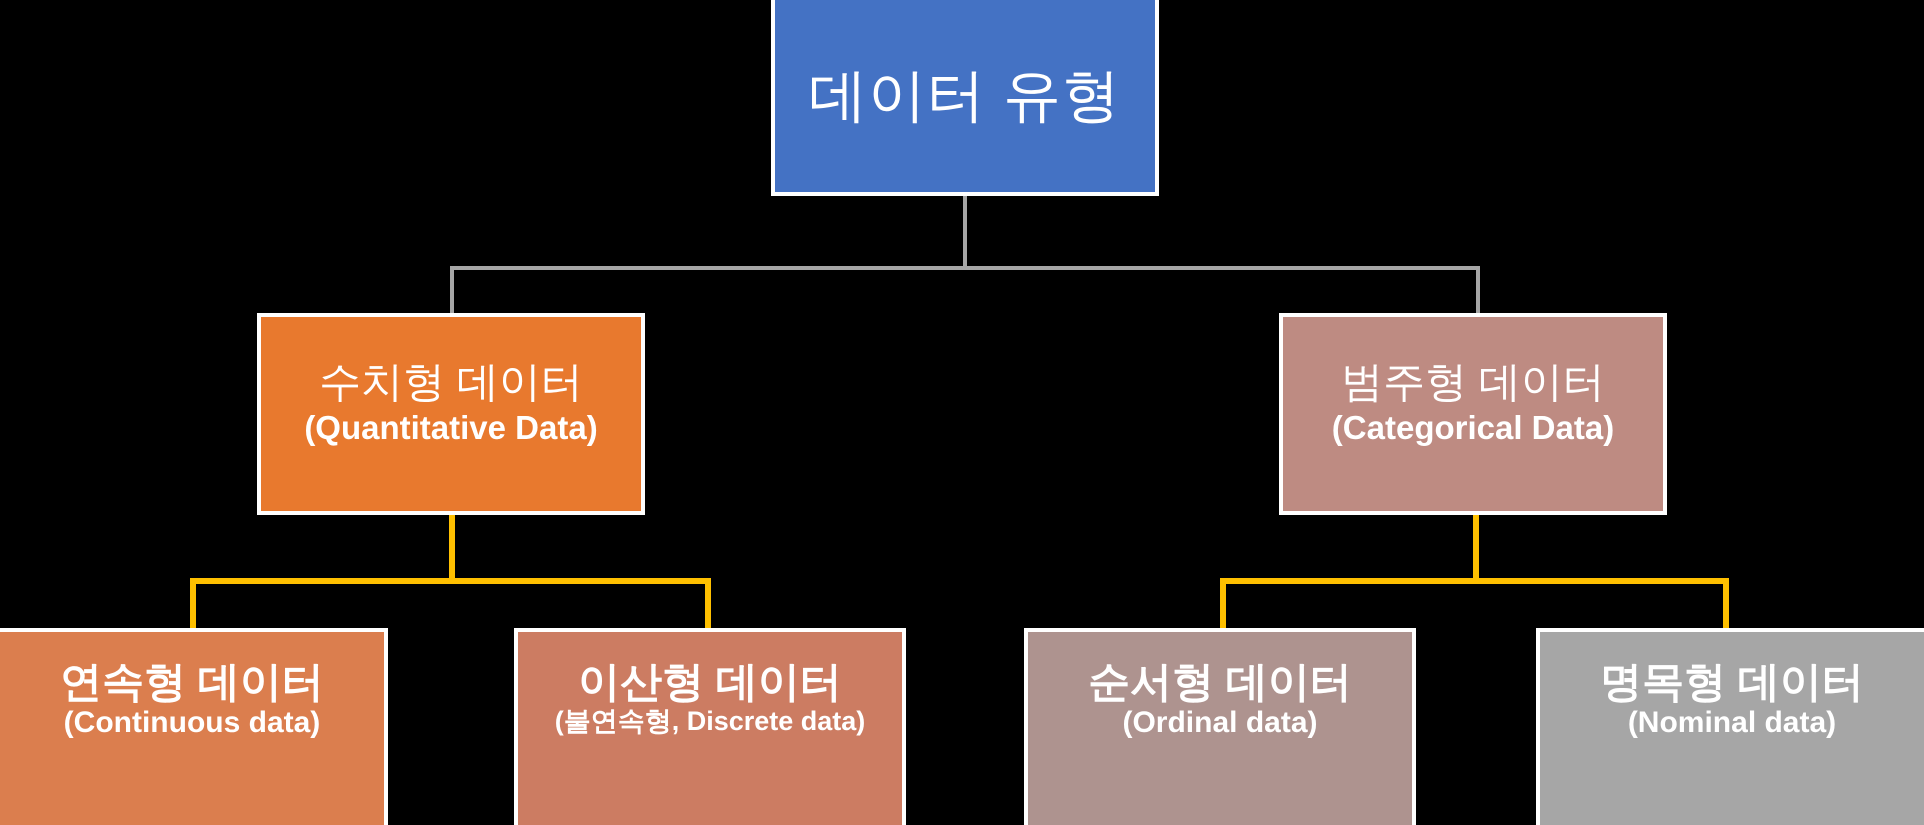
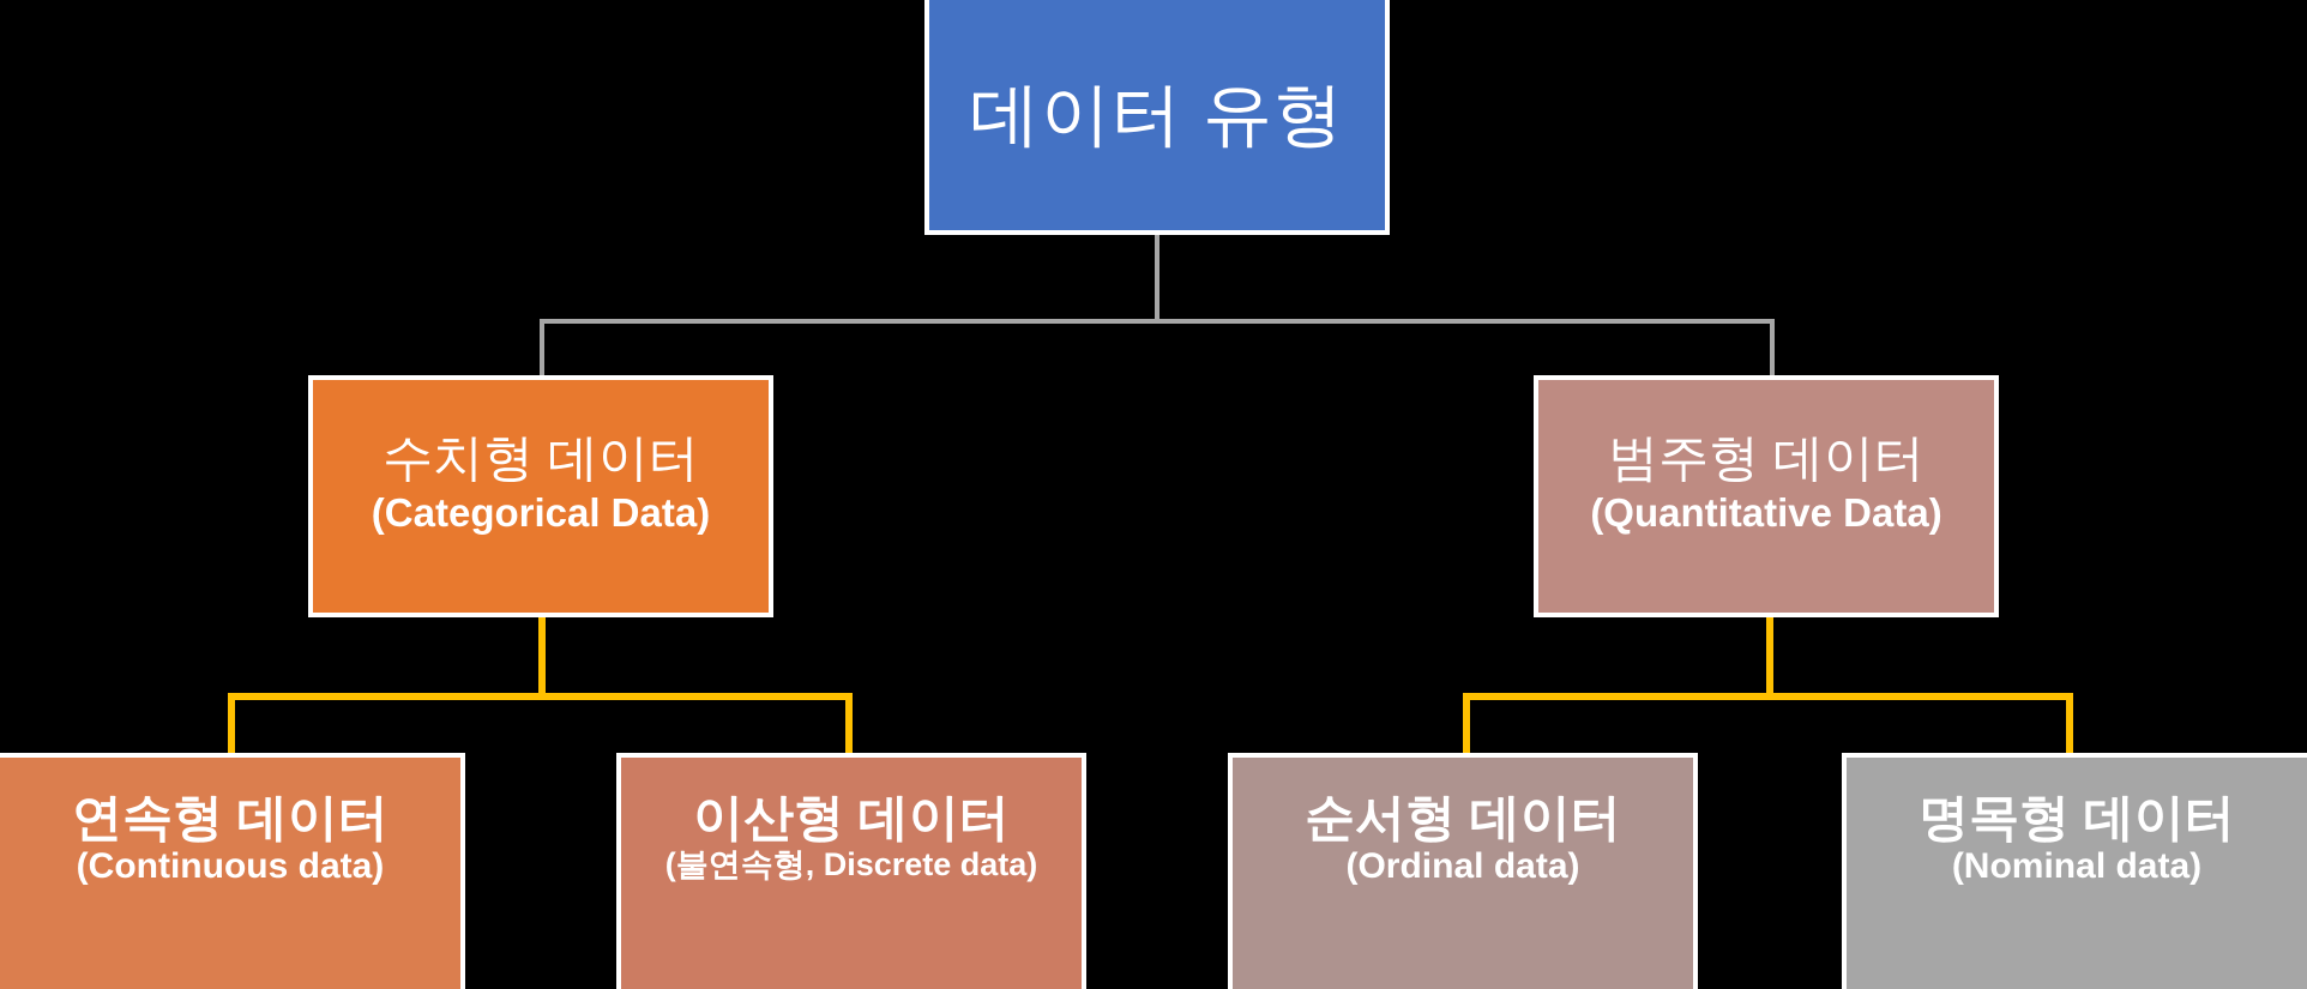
  데이터 유형
  수치형 데이터
- (Quantitative Data)
+ (Categorical Data)
  범주형 데이터
- (Categorical Data)
+ (Quantitative Data)
  연속형 데이터
  (Continuous data)
  이산형 데이터
  (불연속형, Discrete data)
  순서형 데이터
  (Ordinal data)
  명목형 데이터
  (Nominal data)
